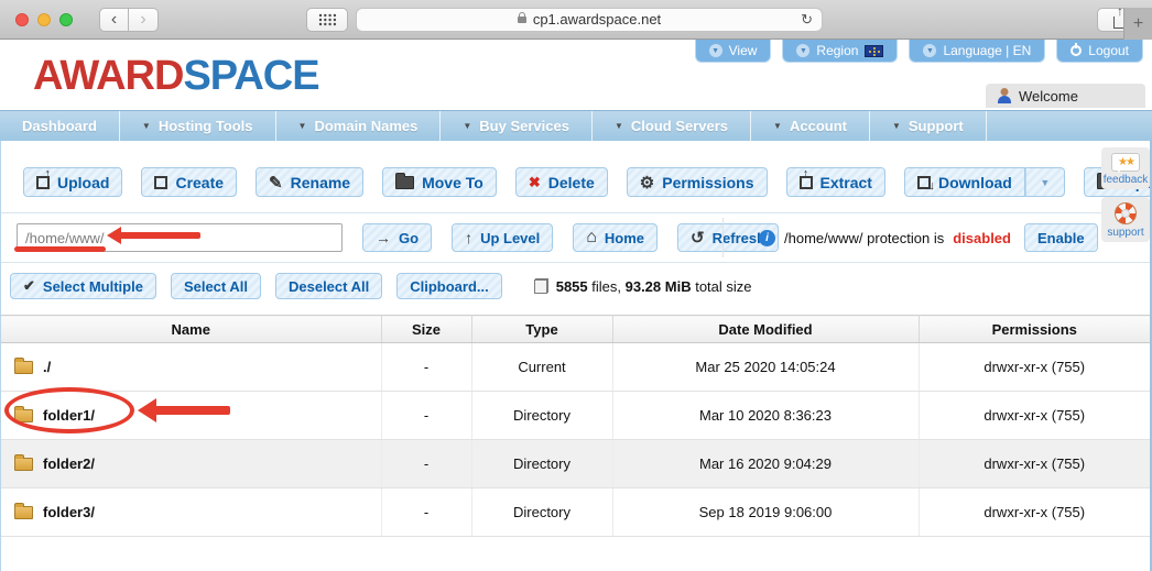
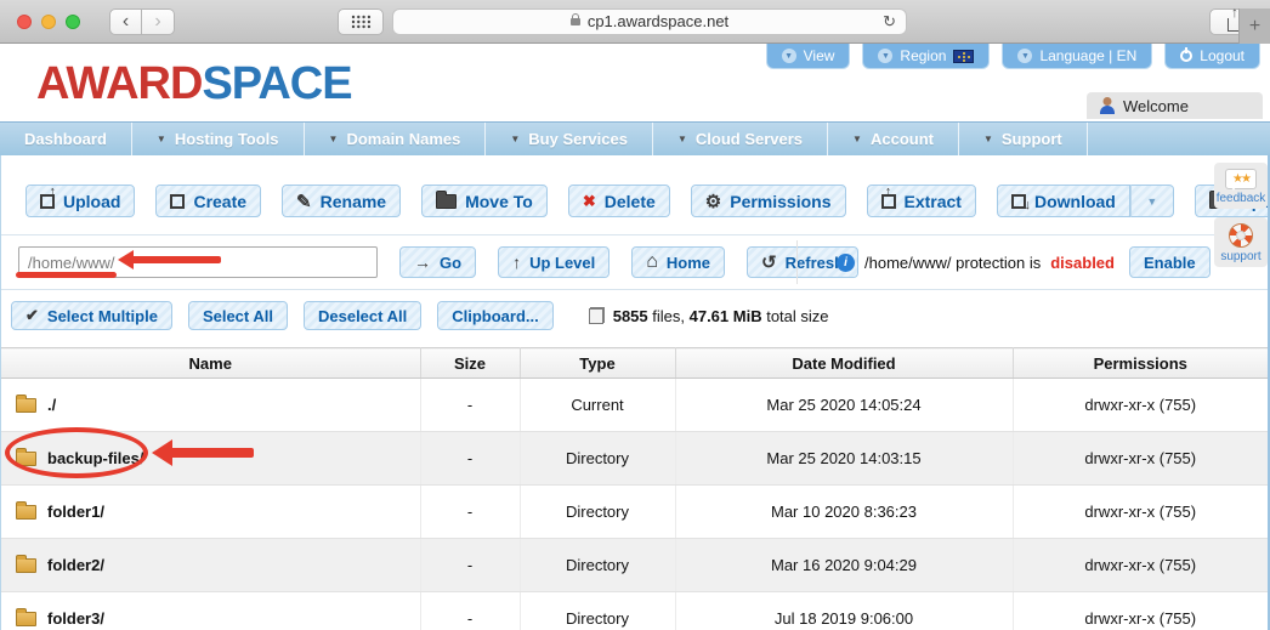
  ‹
  ›
  cp1.awardspace.net
  ↻
  +
  View
  Region
  Language | EN
  Logout
  AWARDSPACE
  Welcome
  Dashboard
  Hosting Tools
  Domain Names
  Buy Services
  Cloud Servers
  Account
  Support
  ↑
  Upload
  Create
  Rename
  Move To
  Delete
  Permissions
  ↑
  Extract
  ↓
  Download
  /home/www/
  Go
  Up Level
  Home
  Refres
  /home/www/ protection is
  disabled
  Enable
  Select Multiple
  Select All
  Deselect All
  Clipboard...
- 5855 files, 93.28 MiB total size
+ 5855 files, 47.61 MiB total size
  Name	Size	Type	Date Modified	Permissions
  ./	-	Current	Mar 25 2020 14:05:24	drwxr-xr-x (755)
+ backup-files/	-	Directory	Mar 25 2020 14:03:15	drwxr-xr-x (755)
  folder1/	-	Directory	Mar 10 2020 8:36:23	drwxr-xr-x (755)
  folder2/	-	Directory	Mar 16 2020 9:04:29	drwxr-xr-x (755)
- folder3/	-	Directory	Sep 18 2019 9:06:00	drwxr-xr-x (755)
+ folder3/	-	Directory	Jul 18 2019 9:06:00	drwxr-xr-x (755)
  ★★
  feedback
  support
